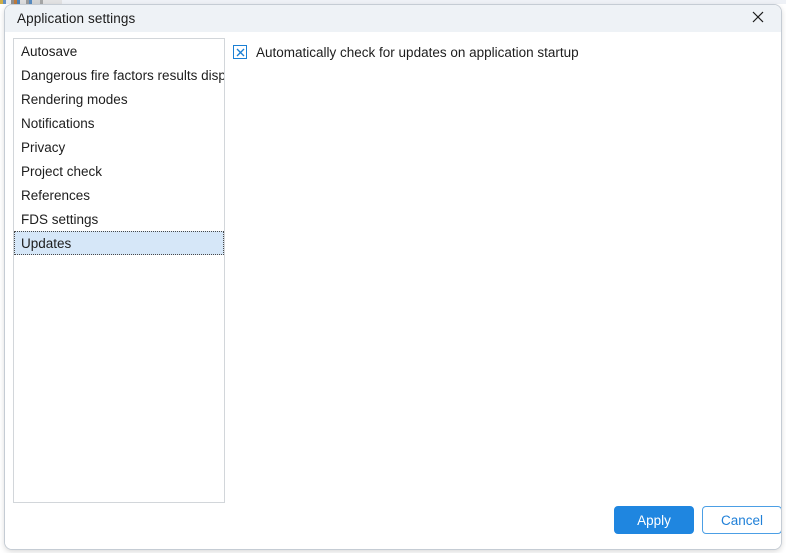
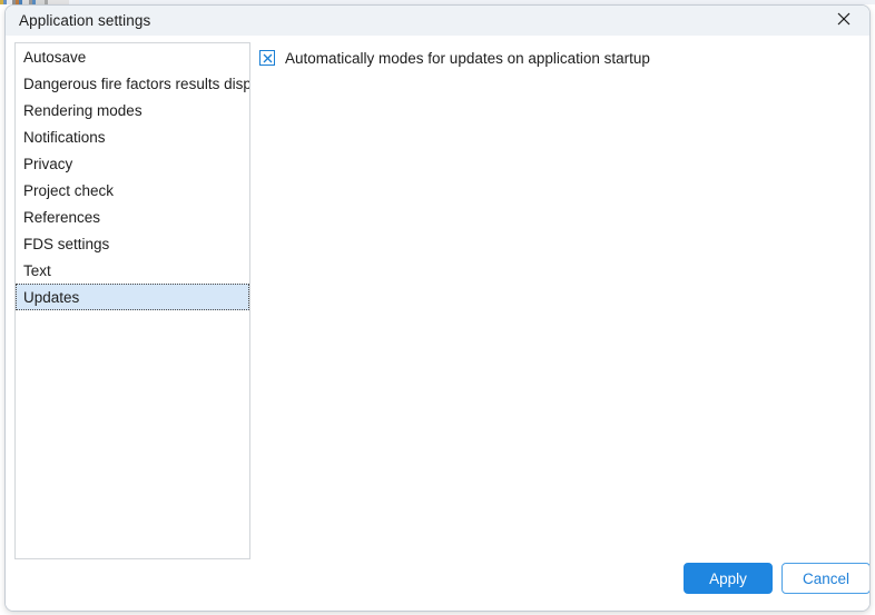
  Application settings
  Autosave
  Dangerous fire factors results disp
  Rendering modes
  Notifications
  Privacy
  Project check
  References
  FDS settings
+ Text
  Updates
- Automatically check for updates on application startup
+ Automatically modes for updates on application startup
  Apply
  Cancel
